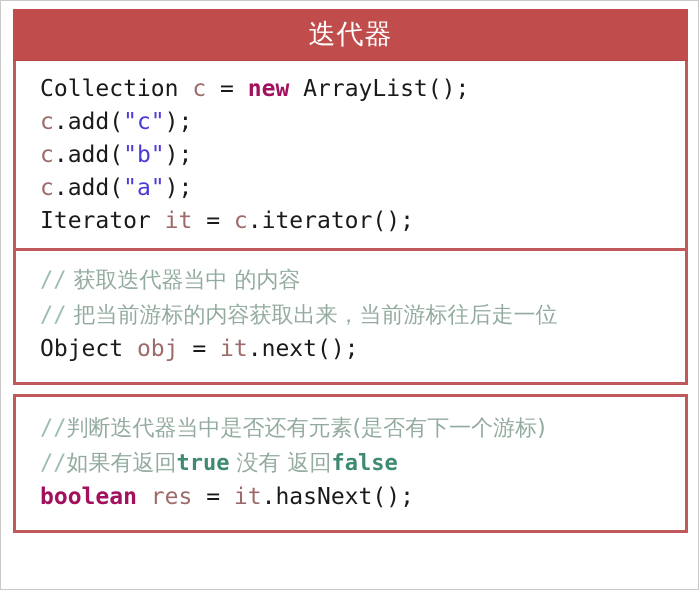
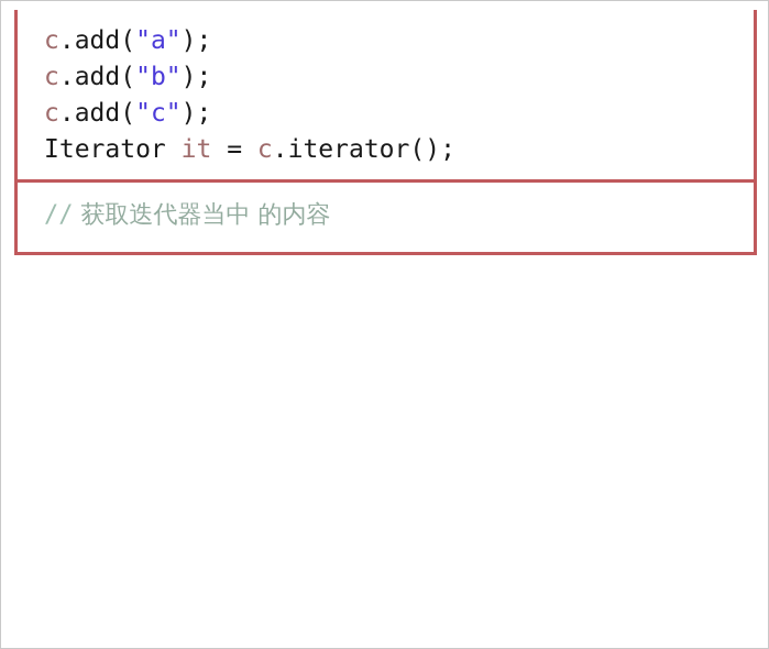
- 迭代器
- Collection c = new ArrayList();
- c.add("c");
+ c.add("a");
  c.add("b");
- c.add("a");
+ c.add("c");
  Iterator it = c.iterator();
  // 获取迭代器当中 的内容
- // 把当前游标的内容获取出来，当前游标往后走一位
- Object obj = it.next();
- //判断迭代器当中是否还有元素(是否有下一个游标)
- //如果有返回true 没有 返回false
- boolean res = it.hasNext();
